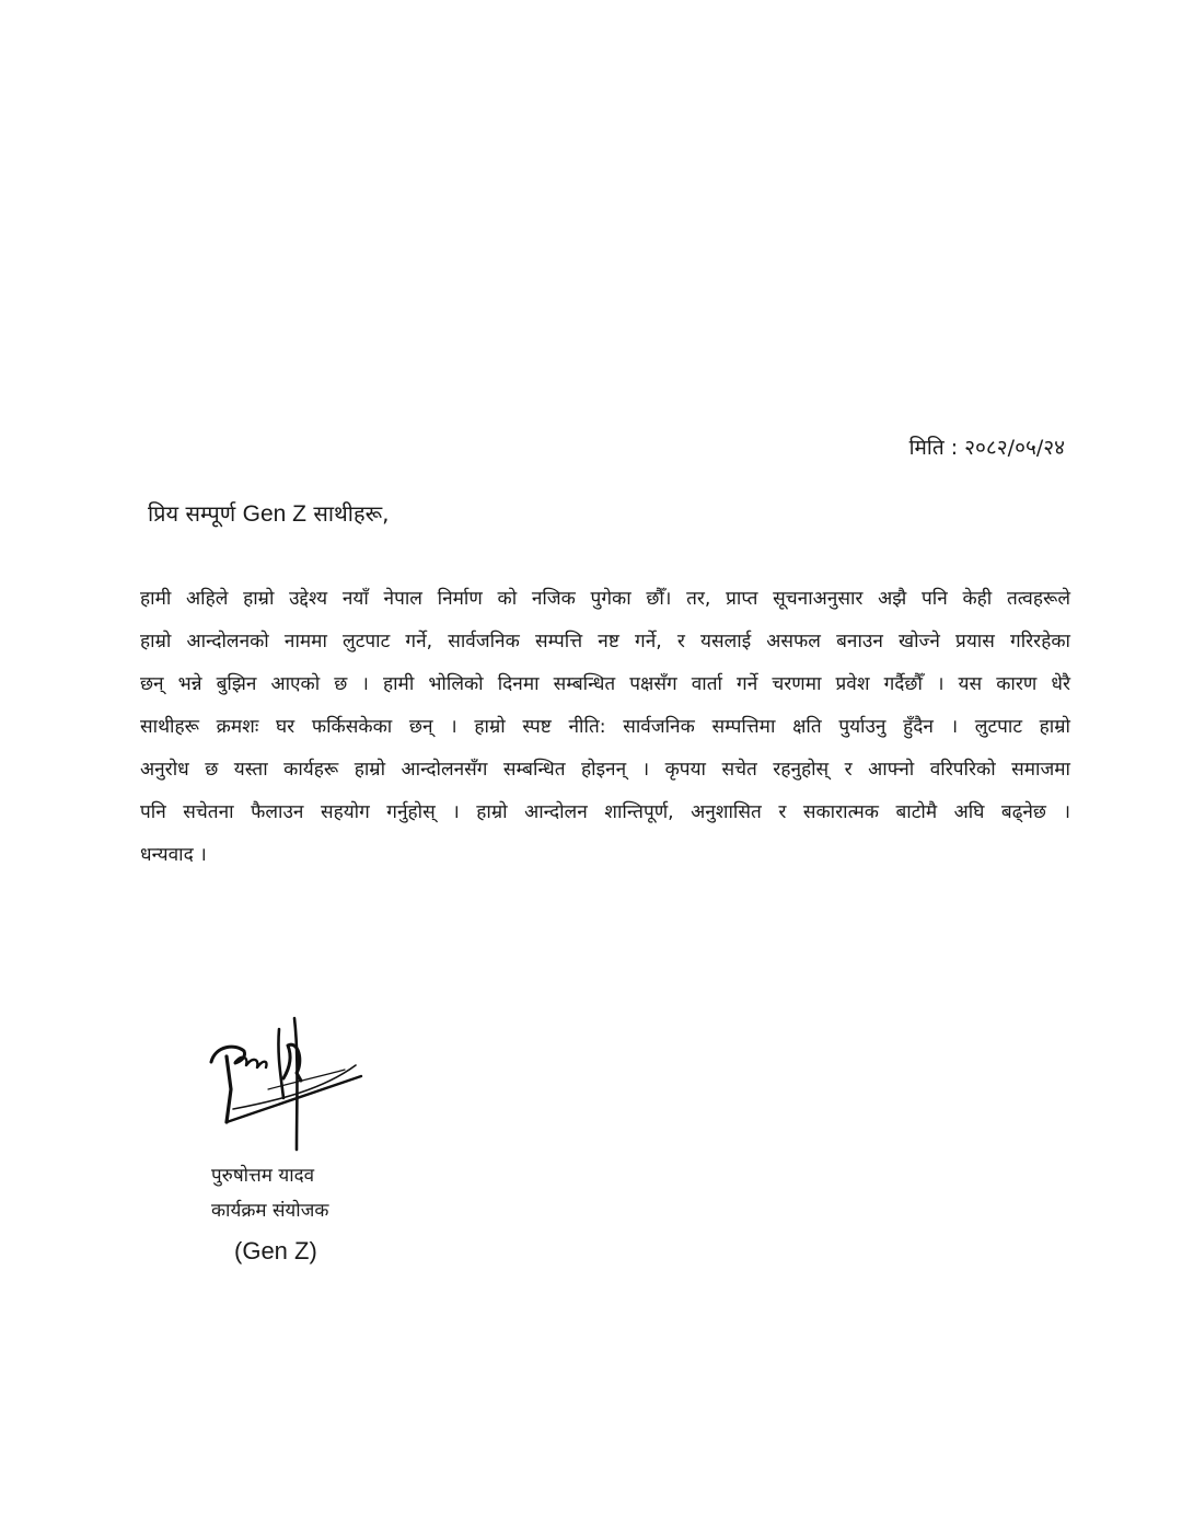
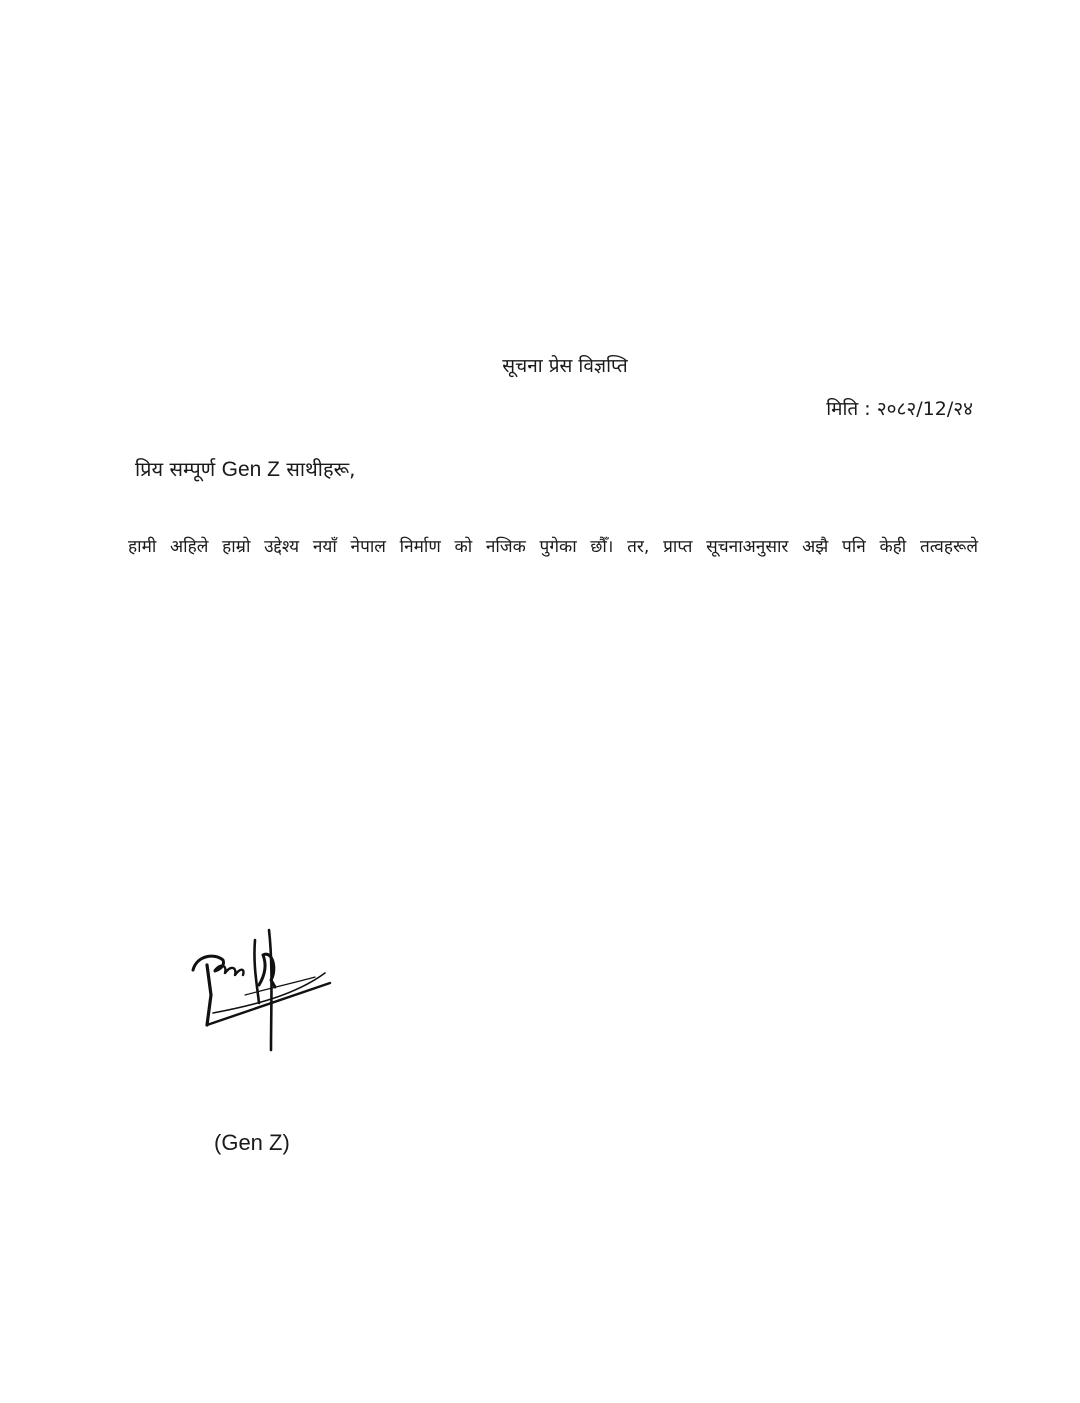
+ सूचना प्रेस विज्ञप्ति
- मिति : २०८२/०५/२४
+ मिति : २०८२/12/२४
  प्रिय सम्पूर्ण Gen Z साथीहरू,
  हामी अहिले हाम्रो उद्देश्य नयाँ नेपाल निर्माण को नजिक पुगेका छौँ। तर, प्राप्त सूचनाअनुसार अझै पनि केही तत्वहरूले
- हाम्रो आन्दोलनको नाममा लुटपाट गर्ने, सार्वजनिक सम्पत्ति नष्ट गर्ने, र यसलाई असफल बनाउन खोज्ने प्रयास गरिरहेका
- छन् भन्ने बुझिन आएको छ । हामी भोलिको दिनमा सम्बन्धित पक्षसँग वार्ता गर्ने चरणमा प्रवेश गर्दैछौँ । यस कारण धेरै
- साथीहरू क्रमशः घर फर्किसकेका छन् । हाम्रो स्पष्ट नीति: सार्वजनिक सम्पत्तिमा क्षति पुर्याउनु हुँदैन । लुटपाट हाम्रो
- अनुरोध छ यस्ता कार्यहरू हाम्रो आन्दोलनसँग सम्बन्धित होइनन् । कृपया सचेत रहनुहोस् र आफ्नो वरिपरिको समाजमा
- पनि सचेतना फैलाउन सहयोग गर्नुहोस् । हाम्रो आन्दोलन शान्तिपूर्ण, अनुशासित र सकारात्मक बाटोमै अघि बढ्नेछ ।
- धन्यवाद ।
- पुरुषोत्तम यादव
- कार्यक्रम संयोजक
  (Gen Z)
